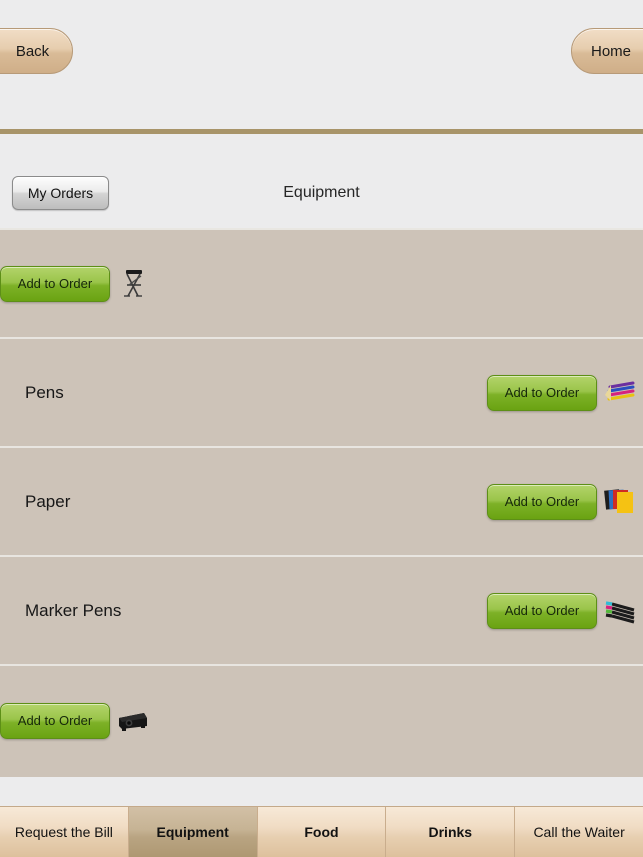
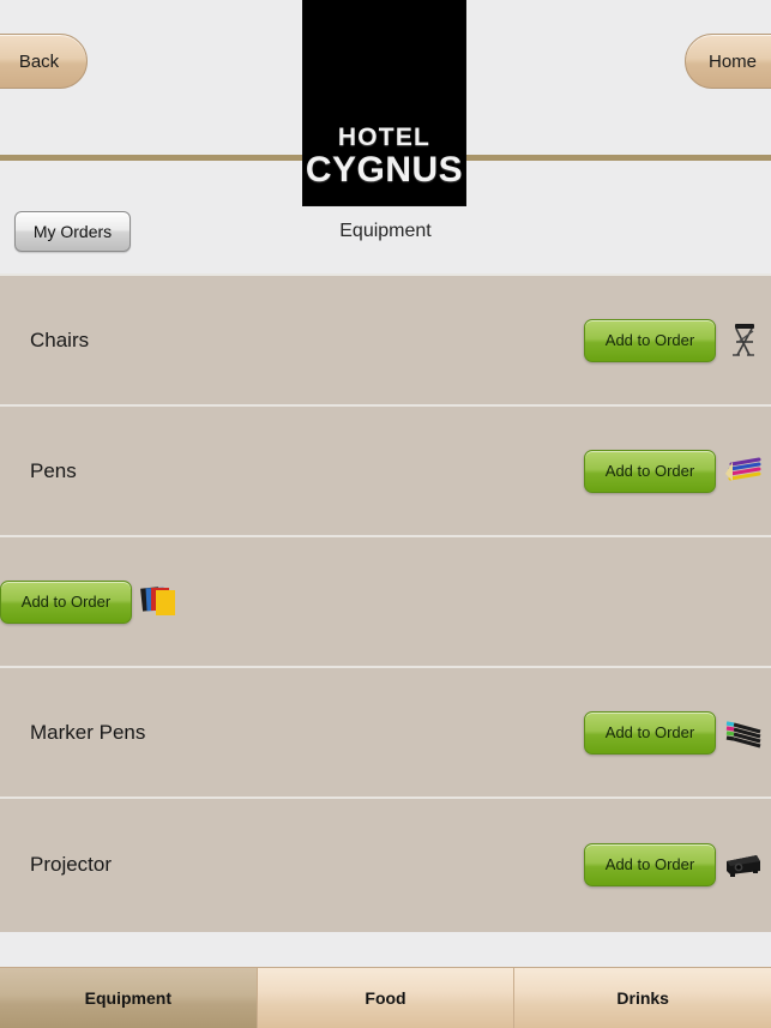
  Back
  Home
+ HOTEL
+ CYGNUS
  My Orders
  Equipment
+ Chairs
  Add to Order
  Pens
  Add to Order
- Paper
  Add to Order
  Marker Pens
  Add to Order
+ Projector
  Add to Order
- Request the Bill
  Equipment
  Food
  Drinks
- Call the Waiter
